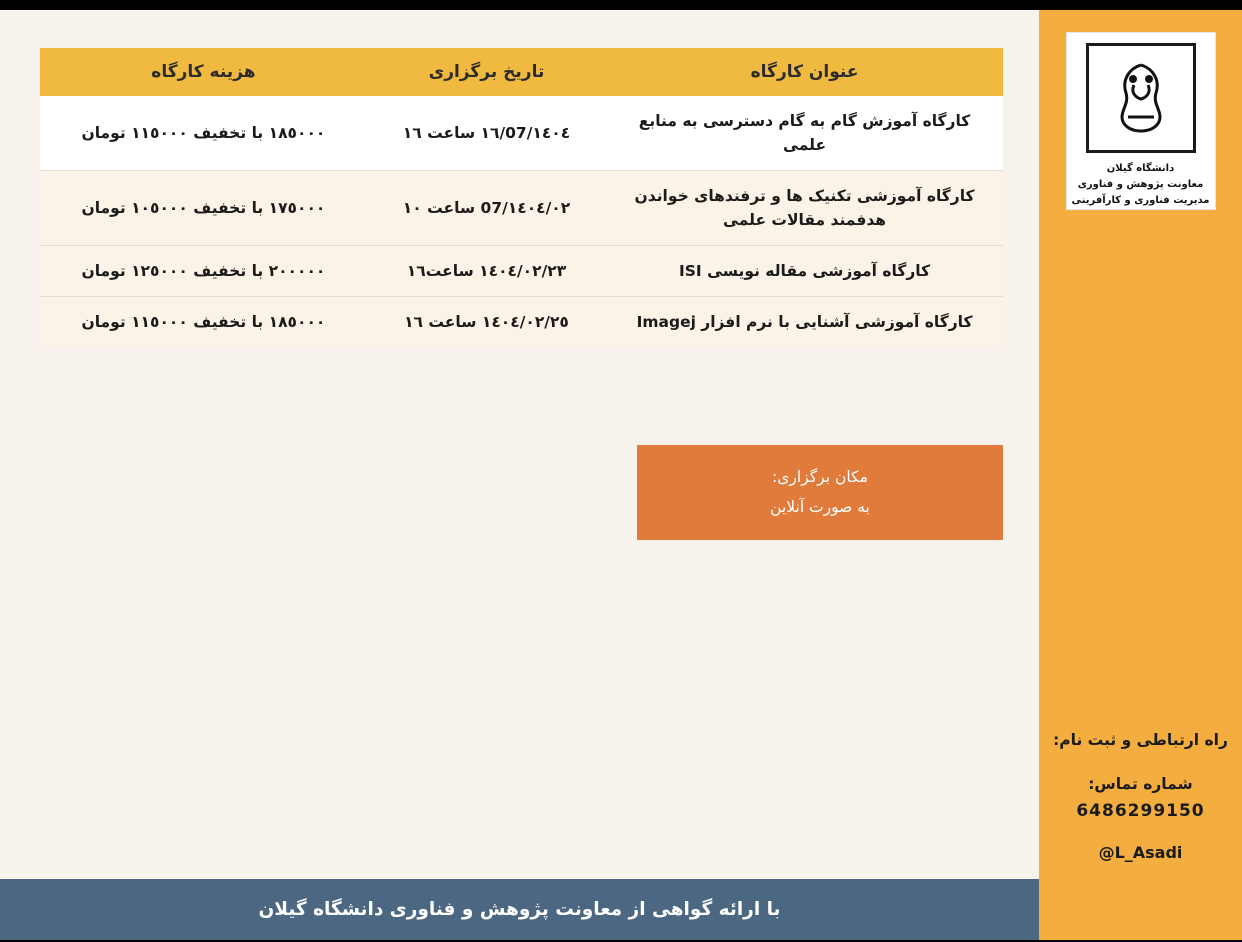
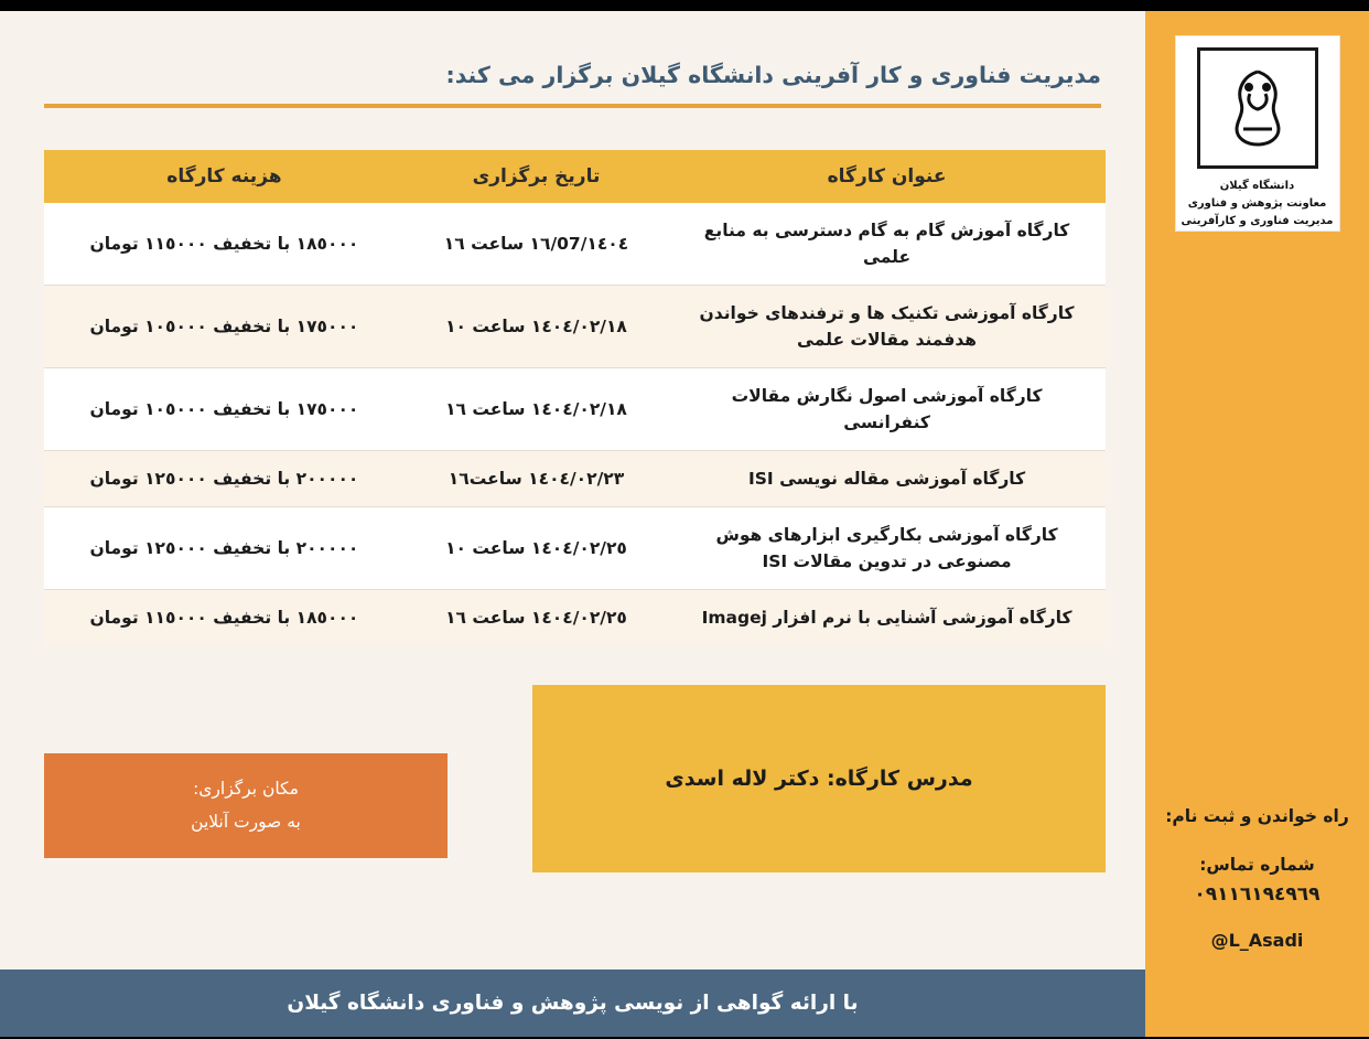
+ مدیریت فناوری و کار آفرینی دانشگاه گیلان برگزار می کند:
  عنوان کارگاه	تاریخ برگزاری	هزینه کارگاه
  کارگاه آموزش گام به گام دسترسی به منابع علمی	١٤٠٤/07/١٦ ساعت ١٦	١٨٥٠٠٠ با تخفیف ١١٥٠٠٠ تومان
- کارگاه آموزشی تکنیک ها و ترفندهای خواندن هدفمند مقالات علمی	١٤٠٤/٠٢/07 ساعت ١٠	١٧٥٠٠٠ با تخفیف ١٠٥٠٠٠ تومان
+ کارگاه آموزشی تکنیک ها و ترفندهای خواندن هدفمند مقالات علمی	١٤٠٤/٠٢/١٨ ساعت ١٠	١٧٥٠٠٠ با تخفیف ١٠٥٠٠٠ تومان
+ کارگاه آموزشی اصول نگارش مقالات کنفرانسی	١٤٠٤/٠٢/١٨ ساعت ١٦	١٧٥٠٠٠ با تخفیف ١٠٥٠٠٠ تومان
  کارگاه آموزشی مقاله نویسی ISI	١٤٠٤/٠٢/٢٣ ساعت١٦	٢٠٠٠٠٠ با تخفیف ١٢٥٠٠٠ تومان
+ کارگاه آموزشی بکارگیری ابزارهای هوش مصنوعی در تدوین مقالات ISI	١٤٠٤/٠٢/٢٥ ساعت ١٠	٢٠٠٠٠٠ با تخفیف ١٢٥٠٠٠ تومان
  کارگاه آموزشی آشنایی با نرم افزار Imagej	١٤٠٤/٠٢/٢٥ ساعت ١٦	١٨٥٠٠٠ با تخفیف ١١٥٠٠٠ تومان
+ مدرس کارگاه: دکتر لاله اسدی
  مکان برگزاری:
  به صورت آنلاین
- با ارائه گواهی از معاونت پژوهش و فناوری دانشگاه گیلان
+ با ارائه گواهی از نویسی پژوهش و فناوری دانشگاه گیلان
  دانشگاه گیلان
  معاونت پژوهش و فناوری
  مدیریت فناوری و کارآفرینی
- راه ارتباطی و ثبت نام:
+ راه خواندن و ثبت نام:
  شماره تماس:
- 6486299150
+ ٠٩١١٦١٩٤٩٦٩
  @L_Asadi
